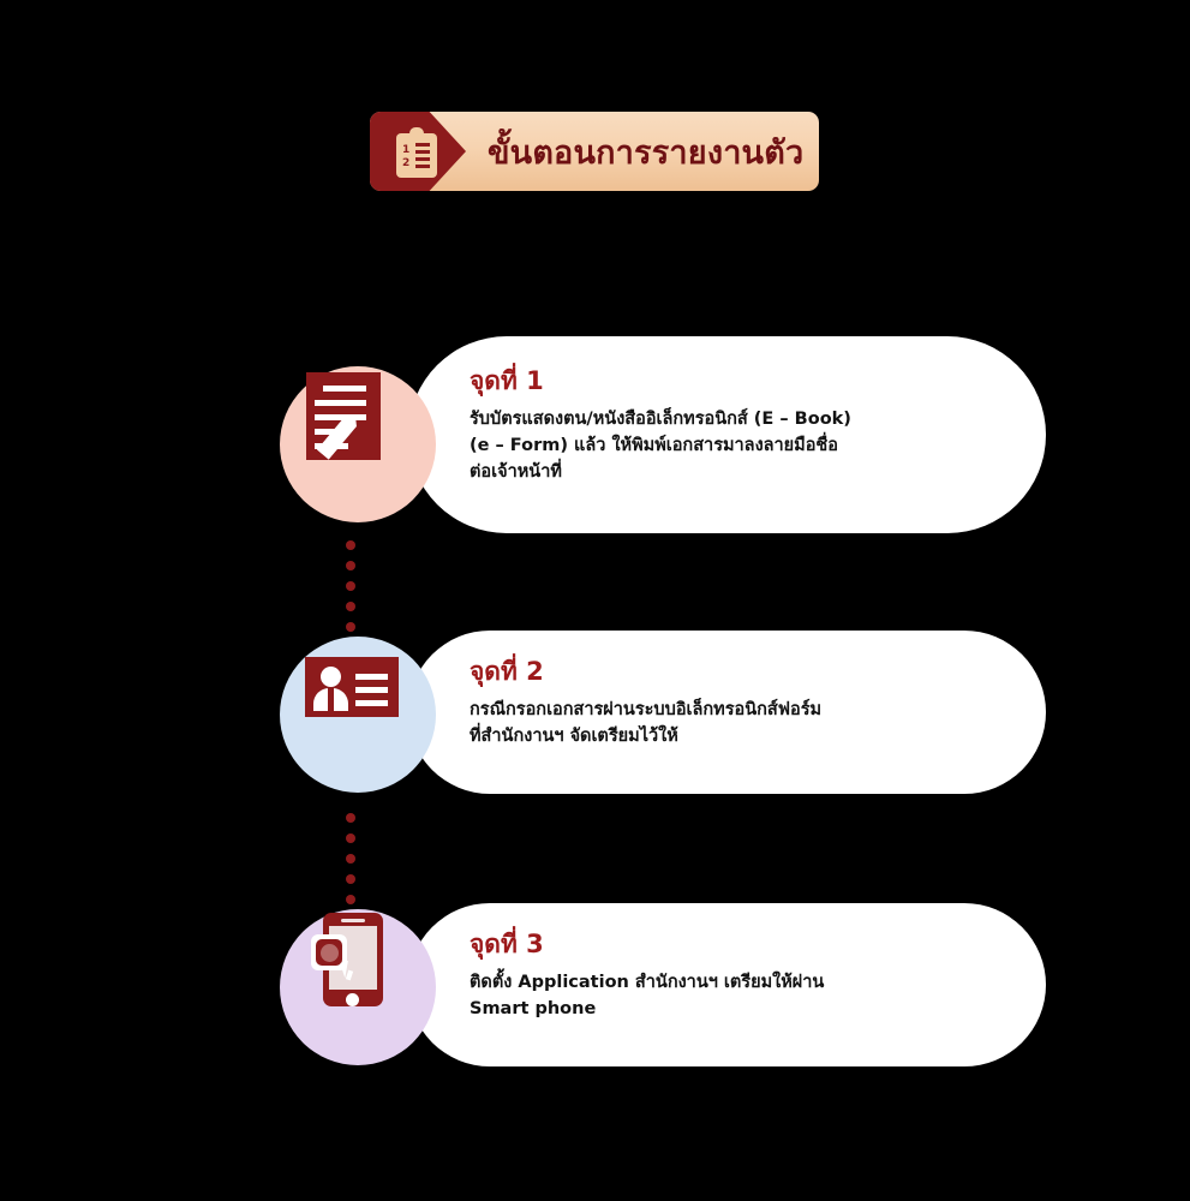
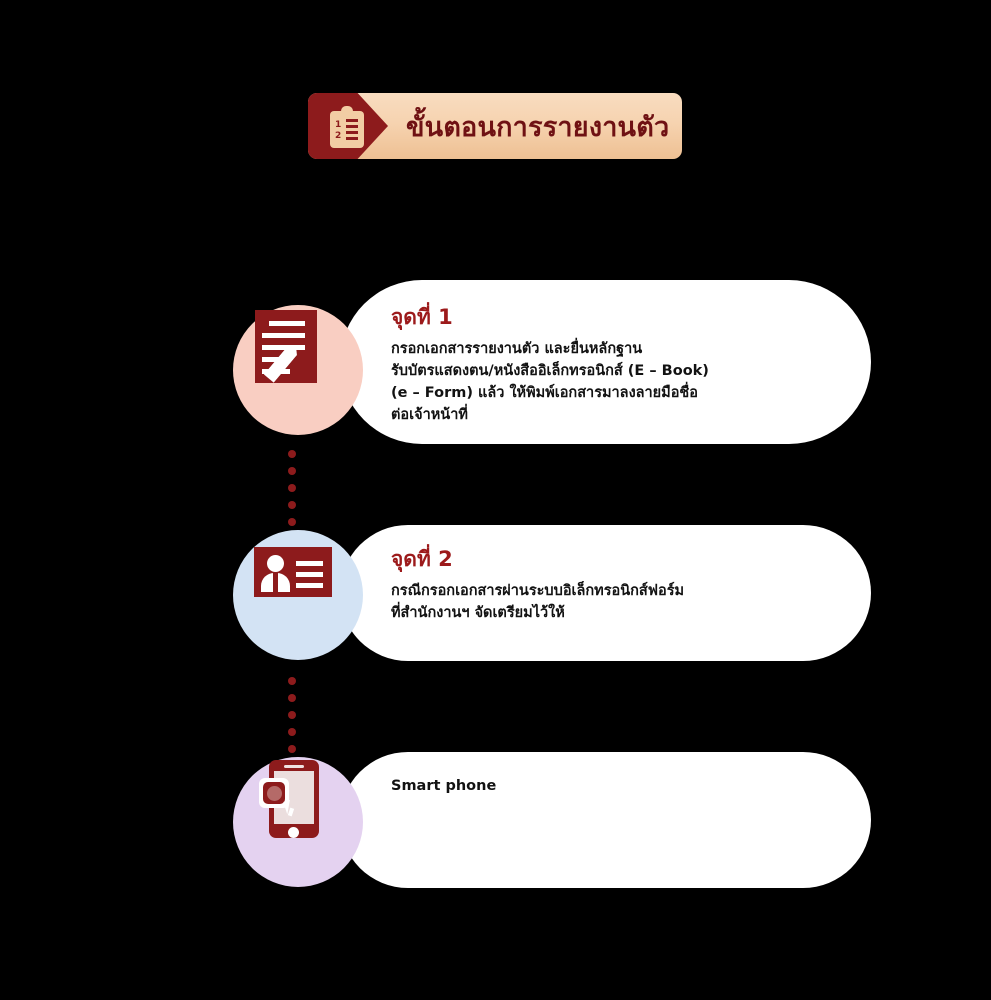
  1
  2
  ขั้นตอนการรายงานตัว
  จุดที่ 1
+ กรอกเอกสารรายงานตัว และยื่นหลักฐาน
  รับบัตรแสดงตน/หนังสืออิเล็กทรอนิกส์ (E – Book)
  (e – Form) แล้ว ให้พิมพ์เอกสารมาลงลายมือชื่อ
  ต่อเจ้าหน้าที่
  จุดที่ 2
  กรณีกรอกเอกสารผ่านระบบอิเล็กทรอนิกส์ฟอร์ม
  ที่สำนักงานฯ จัดเตรียมไว้ให้
- จุดที่ 3
- ติดตั้ง Application สำนักงานฯ เตรียมให้ผ่าน
  Smart phone
